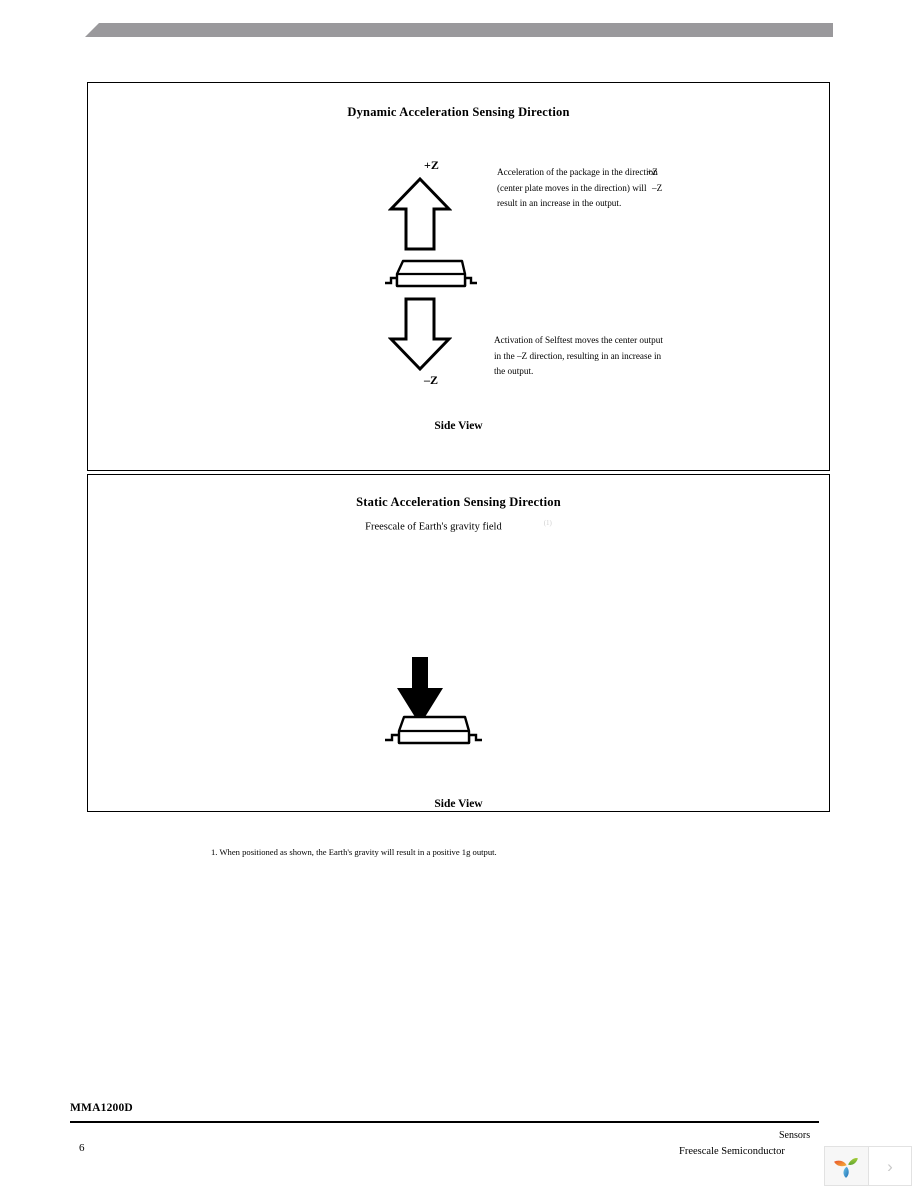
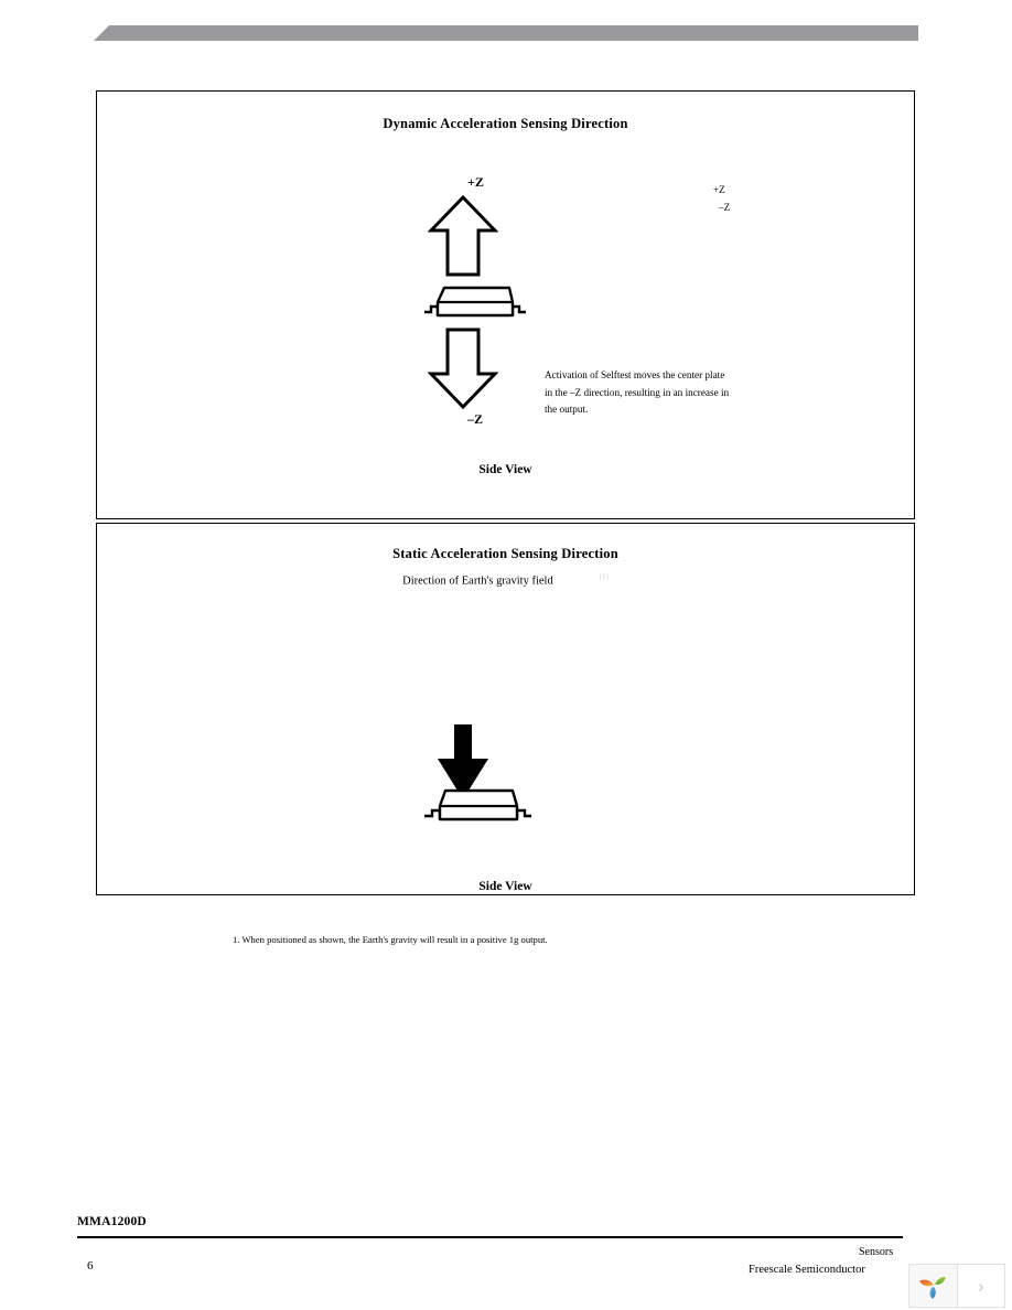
  Dynamic Acceleration Sensing Direction
  +Z
  –Z
- Acceleration of the package in the direction (center plate moves in the direction) will result in an increase in the output.
  +Z
  –Z
- Activation of Selftest moves the center output in the –Z direction, resulting in an increase in the output.
+ Activation of Selftest moves the center plate in the –Z direction, resulting in an increase in the output.
  Side View
  Static Acceleration Sensing Direction
- Freescale of Earth's gravity field (1)
+ Direction of Earth's gravity field (1)
  Side View
  1. When positioned as shown, the Earth's gravity will result in a positive 1g output.
  MMA1200D
  6
  Sensors
  Freescale Semiconductor
  ›
